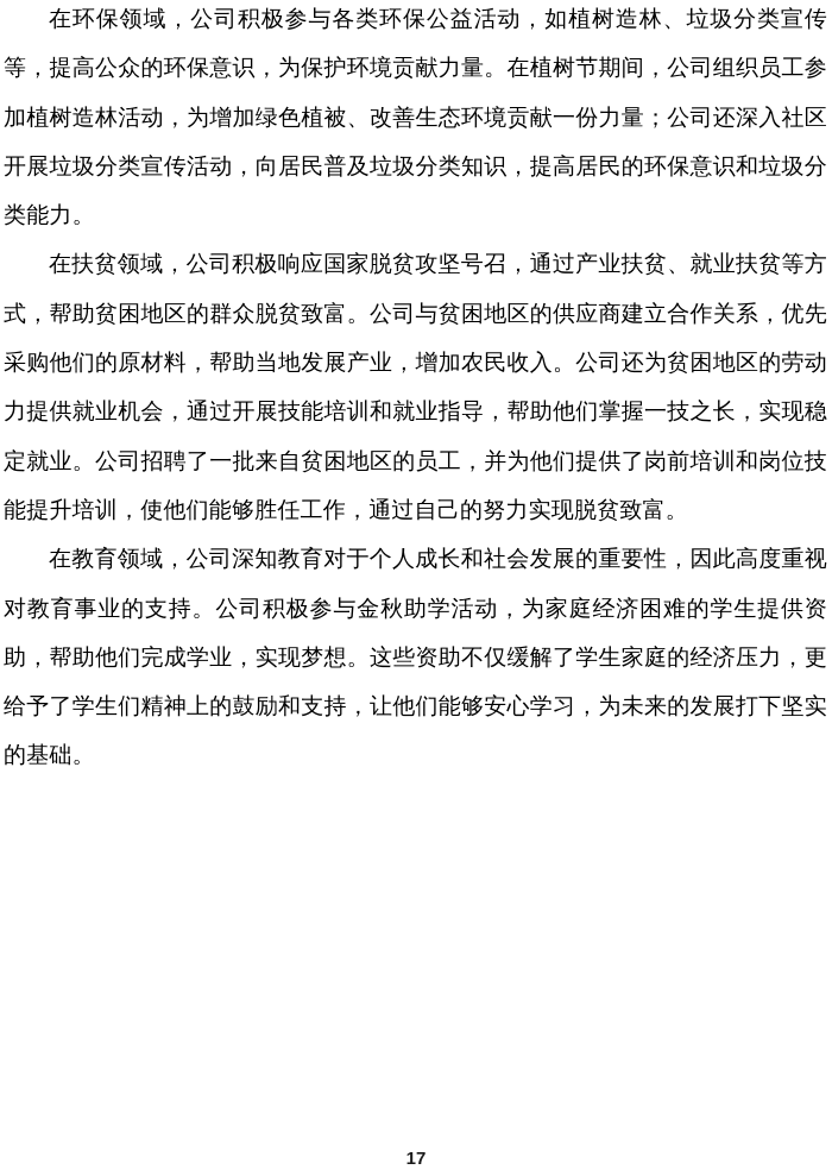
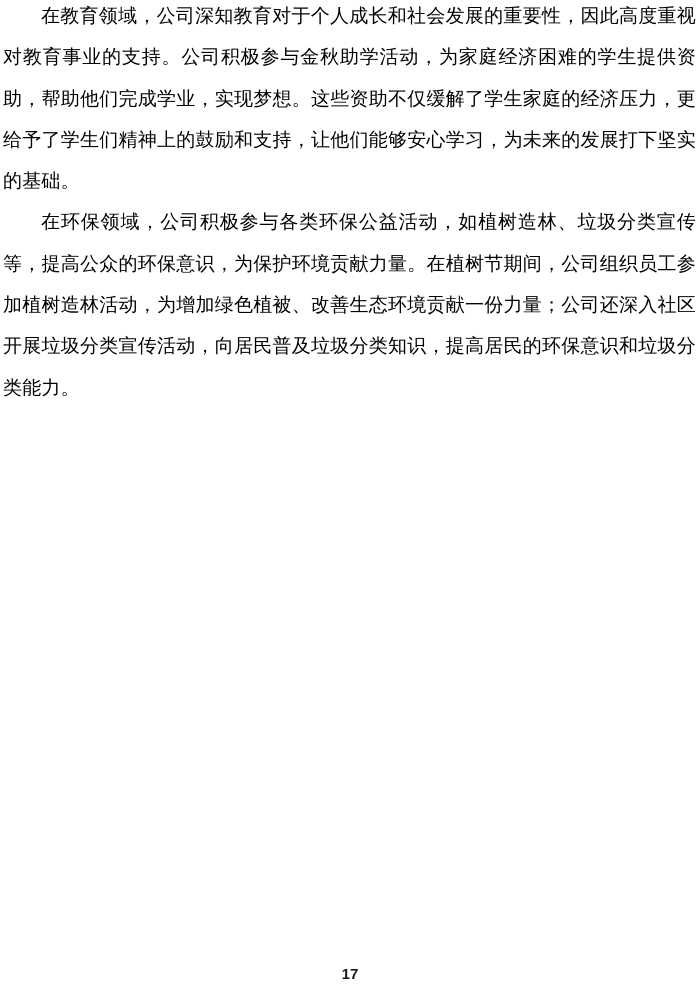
- 在环保领域，公司积极参与各类环保公益活动，如植树造林、垃圾分类宣传等，提高公众的环保意识，为保护环境贡献力量。在植树节期间，公司组织员工参加植树造林活动，为增加绿色植被、改善生态环境贡献一份力量；公司还深入社区开展垃圾分类宣传活动，向居民普及垃圾分类知识，提高居民的环保意识和垃圾分类能力。
+ 在教育领域，公司深知教育对于个人成长和社会发展的重要性，因此高度重视对教育事业的支持。公司积极参与金秋助学活动，为家庭经济困难的学生提供资助，帮助他们完成学业，实现梦想。这些资助不仅缓解了学生家庭的经济压力，更给予了学生们精神上的鼓励和支持，让他们能够安心学习，为未来的发展打下坚实的基础。
- 在扶贫领域，公司积极响应国家脱贫攻坚号召，通过产业扶贫、就业扶贫等方式，帮助贫困地区的群众脱贫致富。公司与贫困地区的供应商建立合作关系，优先采购他们的原材料，帮助当地发展产业，增加农民收入。公司还为贫困地区的劳动力提供就业机会，通过开展技能培训和就业指导，帮助他们掌握一技之长，实现稳定就业。公司招聘了一批来自贫困地区的员工，并为他们提供了岗前培训和岗位技能提升培训，使他们能够胜任工作，通过自己的努力实现脱贫致富。
- 在教育领域，公司深知教育对于个人成长和社会发展的重要性，因此高度重视对教育事业的支持。公司积极参与金秋助学活动，为家庭经济困难的学生提供资助，帮助他们完成学业，实现梦想。这些资助不仅缓解了学生家庭的经济压力，更给予了学生们精神上的鼓励和支持，让他们能够安心学习，为未来的发展打下坚实的基础。
+ 在环保领域，公司积极参与各类环保公益活动，如植树造林、垃圾分类宣传等，提高公众的环保意识，为保护环境贡献力量。在植树节期间，公司组织员工参加植树造林活动，为增加绿色植被、改善生态环境贡献一份力量；公司还深入社区开展垃圾分类宣传活动，向居民普及垃圾分类知识，提高居民的环保意识和垃圾分类能力。
  17
